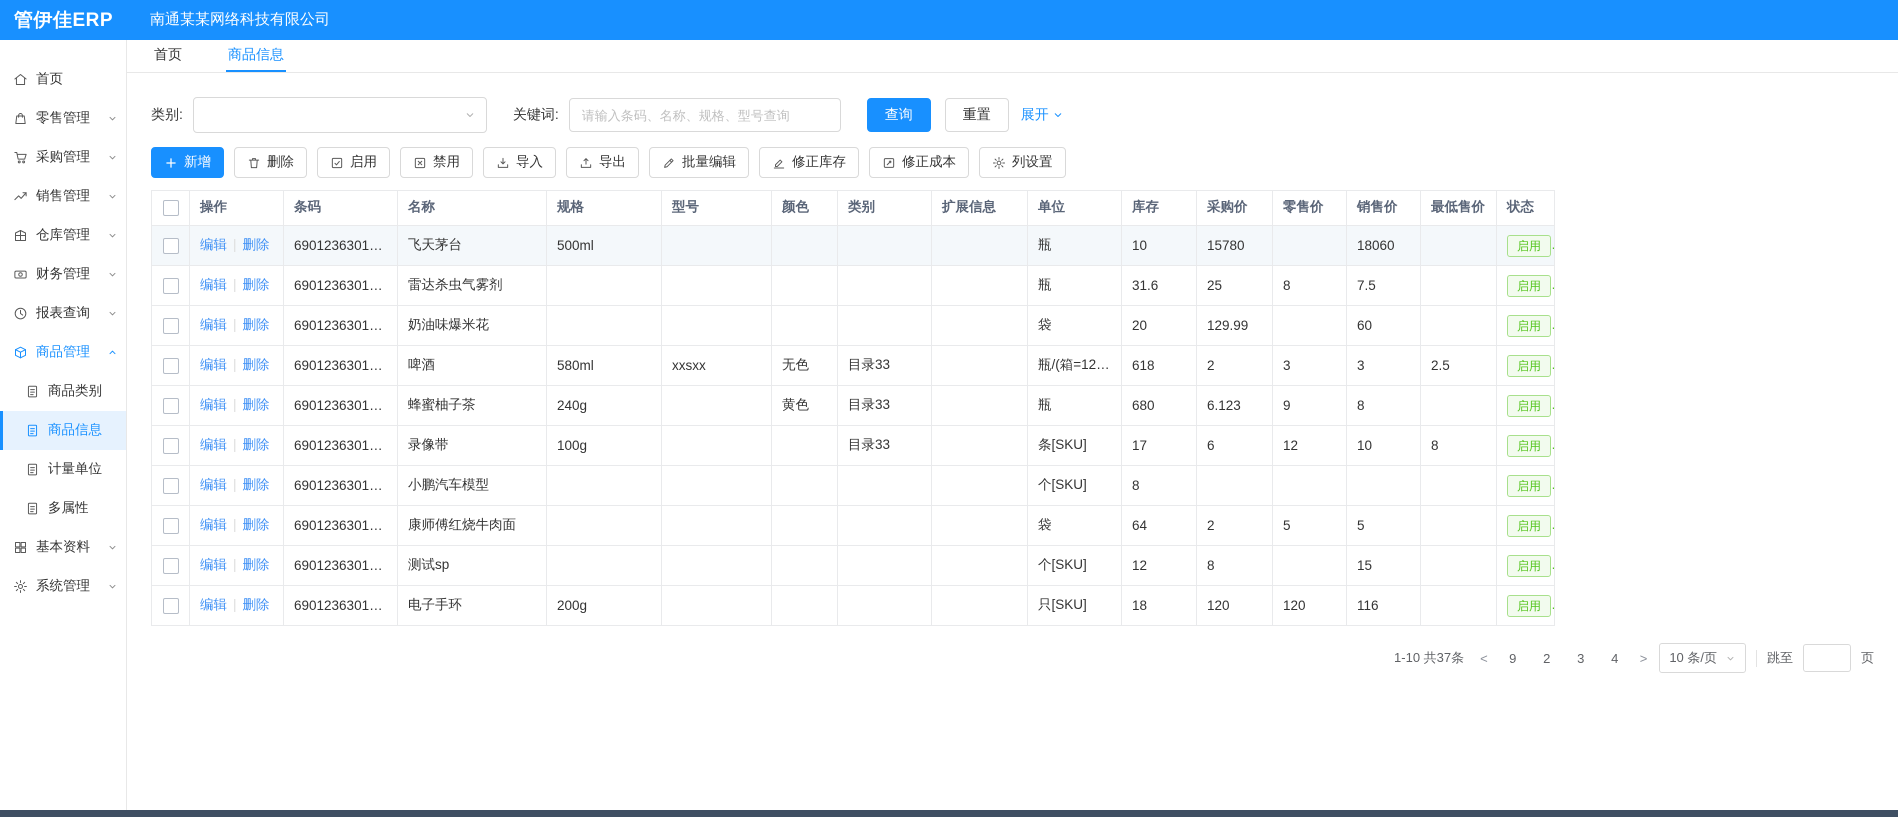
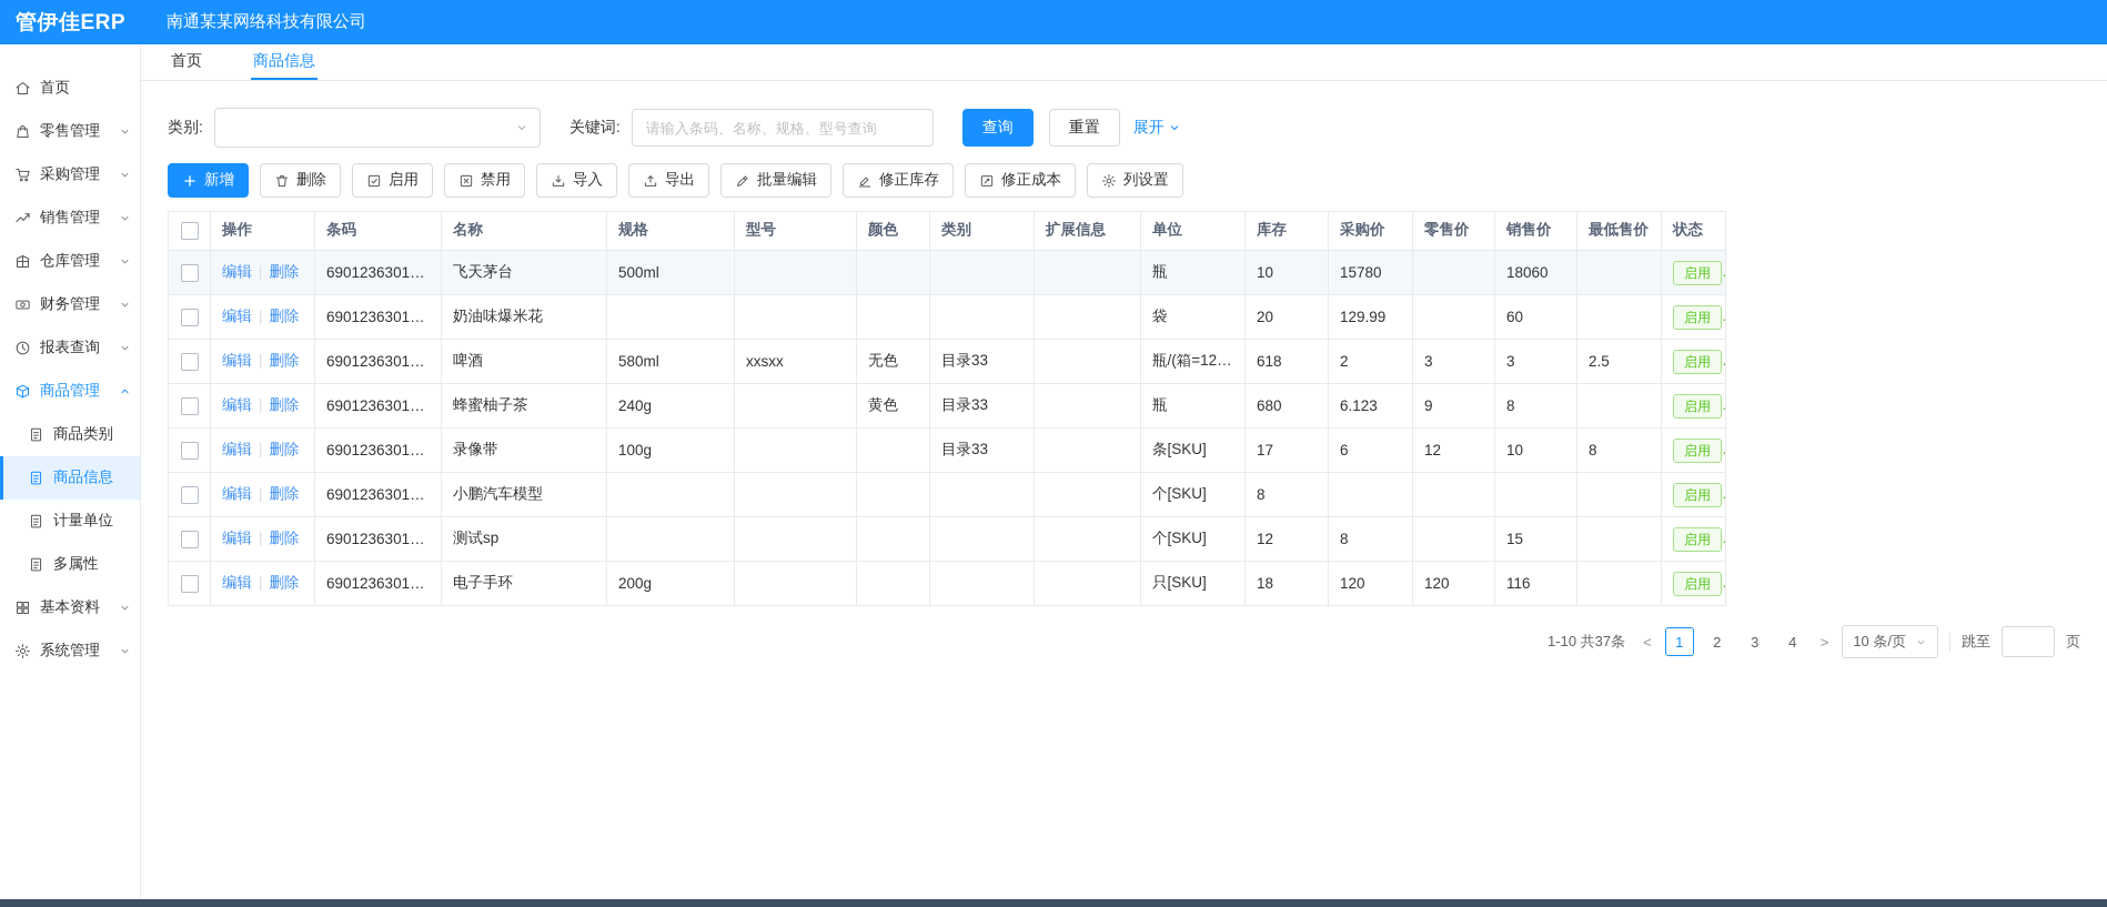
  管伊佳ERP
  南通某某网络科技有限公司
  首页
  零售管理
  采购管理
  销售管理
  仓库管理
  财务管理
  报表查询
  商品管理
  商品类别
  商品信息
  计量单位
  多属性
  基本资料
  系统管理
  首页
  商品信息
  类别:
  关键词:
  请输入条码、名称、规格、型号查询
  查询
  重置
  展开
  新增
  删除
  启用
  禁用
  导入
  导出
  批量编辑
  修正库存
  修正成本
  列设置
  	操作	条码	名称	规格	型号	颜色	类别	扩展信息	单位	库存	采购价	零售价	销售价	最低售价	状态
  	编辑 | 删除	6901236301342	飞天茅台	500ml					瓶	10	15780		18060		启用
- 	编辑 | 删除	6901236301341	雷达杀虫气雾剂						瓶	31.6	25	8	7.5		启用
  	编辑 | 删除	6901236301340	奶油味爆米花						袋	20	129.99		60		启用
  	编辑 | 删除	6901236301338	啤酒	580ml	xxsxx	无色	目录33		瓶/(箱=12瓶)	618	2	3	3	2.5	启用
  	编辑 | 删除	6901236301337	蜂蜜柚子茶	240g		黄色	目录33		瓶	680	6.123	9	8		启用
  	编辑 | 删除	6901236301331	录像带	100g			目录33		条[SKU]	17	6	12	10	8	启用
  	编辑 | 删除	6901236301322	小鹏汽车模型						个[SKU]	8					启用
- 	编辑 | 删除	6901236301321	康师傅红烧牛肉面						袋	64	2	5	5		启用
  	编辑 | 删除	6901236301309	测试sp						个[SKU]	12	8		15		启用
  	编辑 | 删除	6901236301303	电子手环	200g					只[SKU]	18	120	120	116		启用
  1-10 共37条
  <
- 9
+ 1
  2
  3
  4
  >
  10 条/页
  跳至
  页
